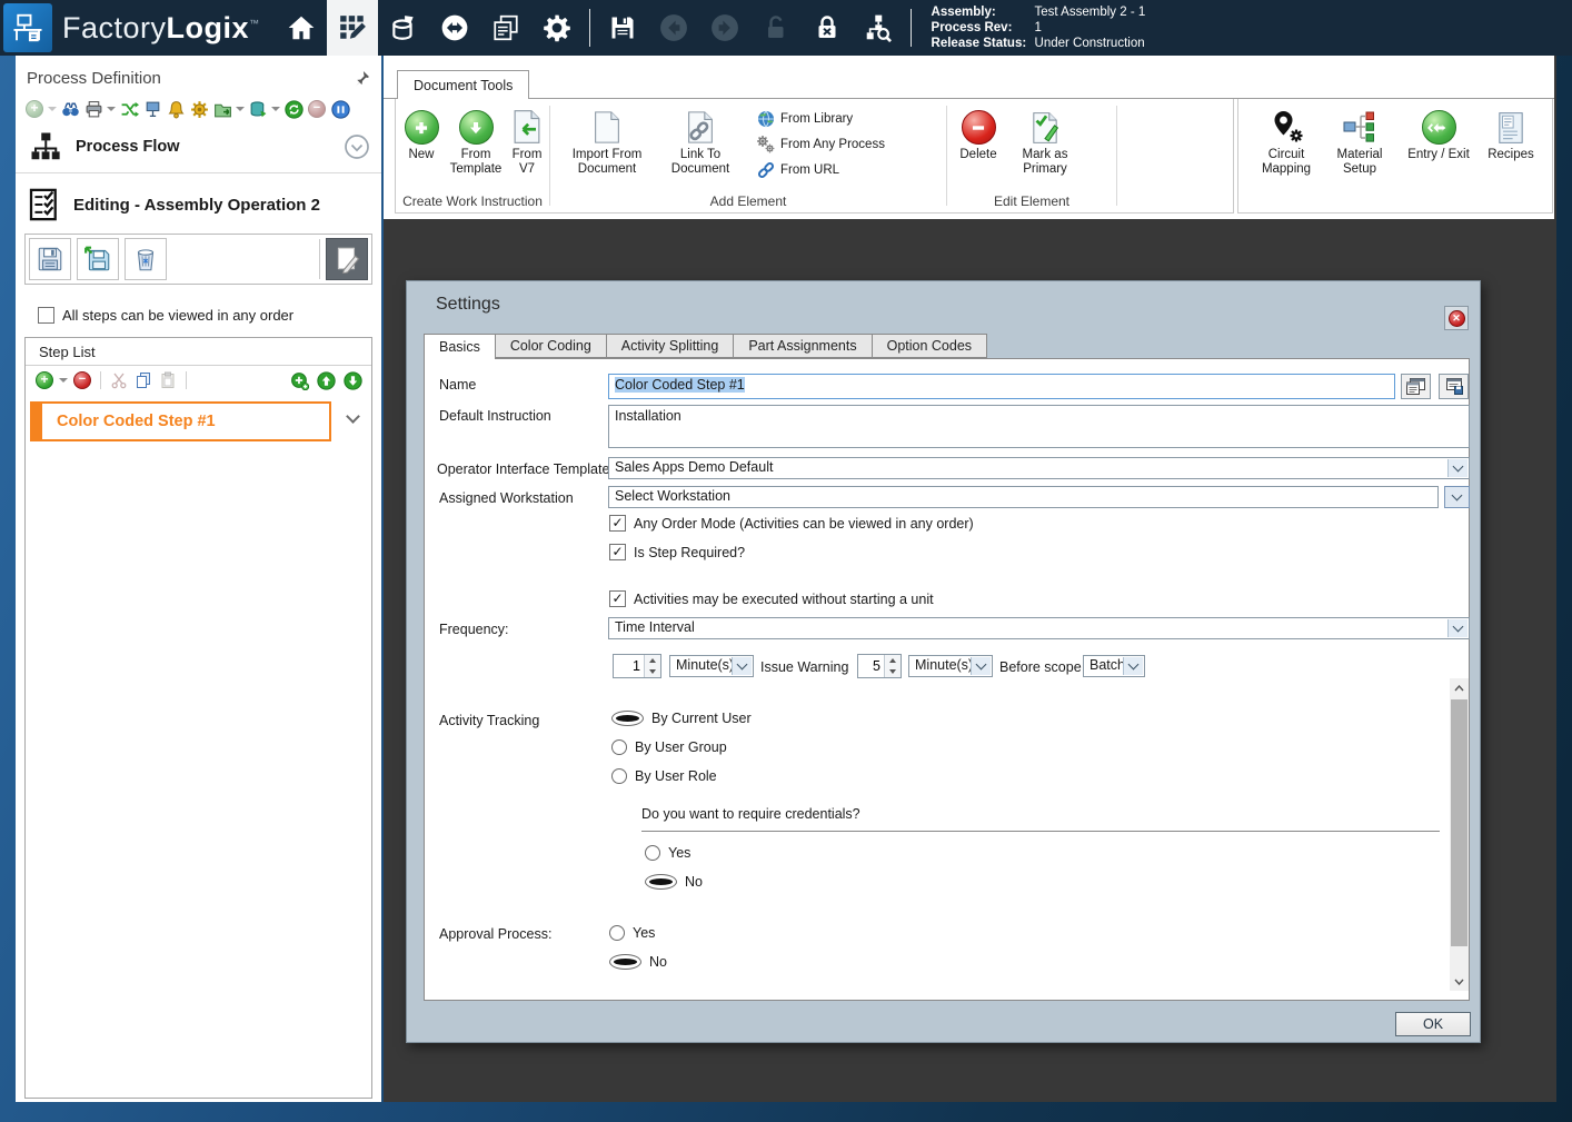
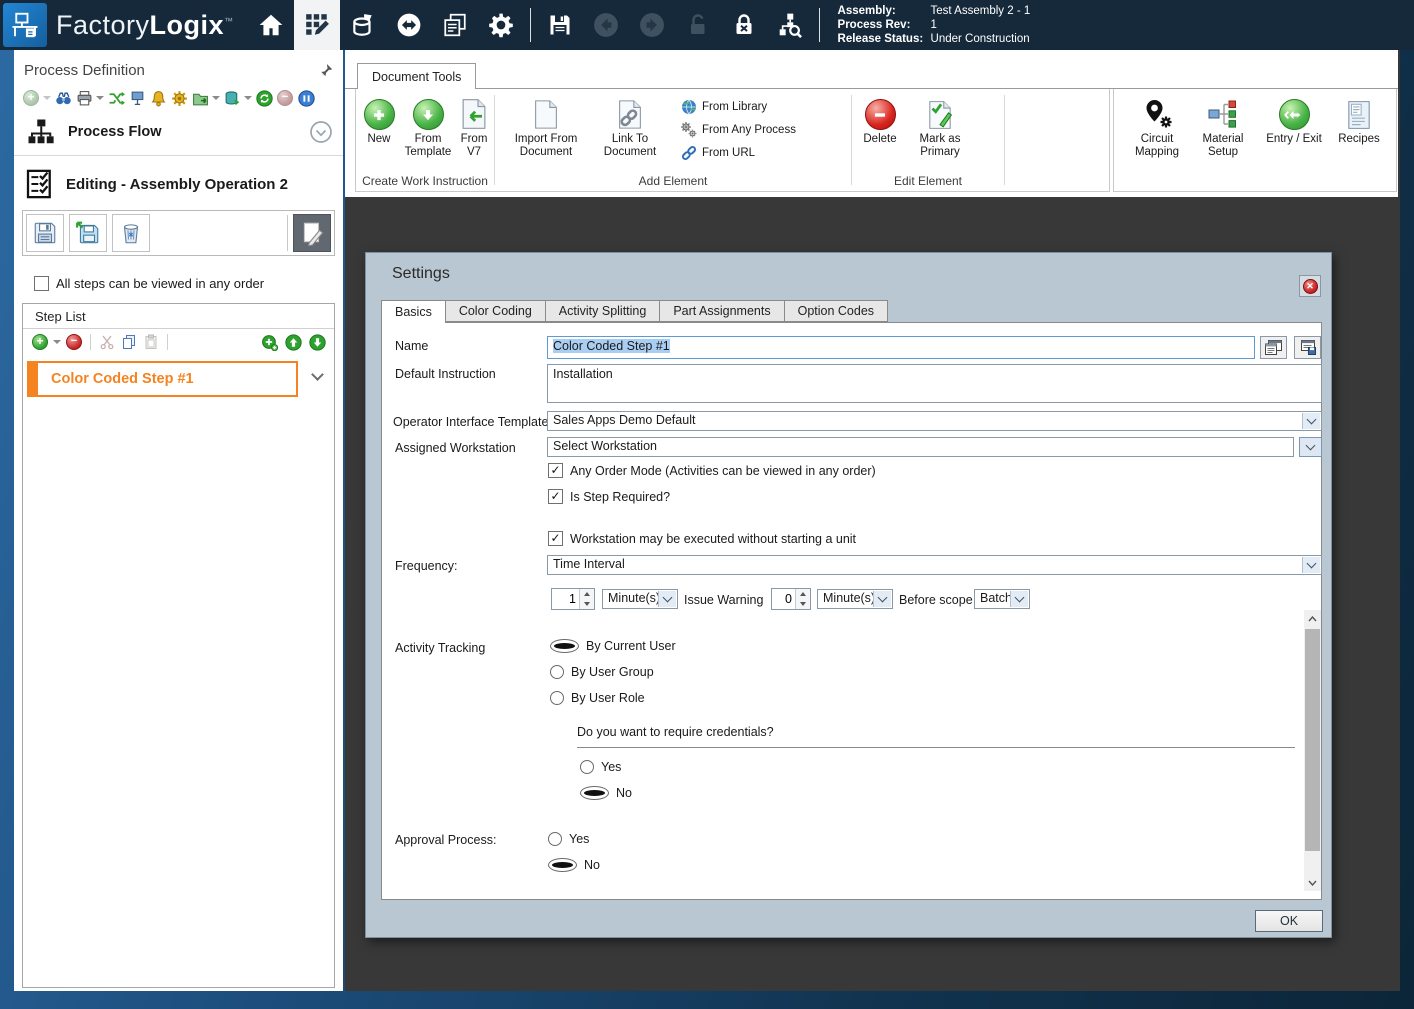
  FactoryLogix™
  Assembly:
  Test Assembly 2 - 1
  Process Rev:
  1
  Release Status:
  Under Construction
  Process Definition
  +
  −
  Process Flow
  Editing - Assembly Operation 2
  All steps can be viewed in any order
  Step List
  +
  −
  Color Coded Step #1
  Document Tools
  New
  From Template
  From V7
  Create Work Instruction
  Import From Document
  Link To Document
  From Library
  From Any Process
  From URL
  Add Element
  Delete
  Mark as Primary
  Edit Element
  Circuit Mapping
  Material Setup
  Entry / Exit
  Recipes
  Settings
  ✕
  Basics
  Color Coding
  Activity Splitting
  Part Assignments
  Option Codes
  Name
  Color Coded Step #1
  Default Instruction
  Installation
  Operator Interface Template
  Sales Apps Demo Default
  Assigned Workstation
  Select Workstation
  ✓
  Any Order Mode (Activities can be viewed in any order)
  ✓
  Is Step Required?
  ✓
- Activities may be executed without starting a unit
+ Workstation may be executed without starting a unit
  Frequency:
  Time Interval
  1
  Minute(s
  Issue Warning
- 5
+ 0
  Minute(s
  Before scope
  Batch
  Activity Tracking
  By Current User
  By User Group
  By User Role
  Do you want to require credentials?
  Yes
  No
  Approval Process:
  Yes
  No
  OK
